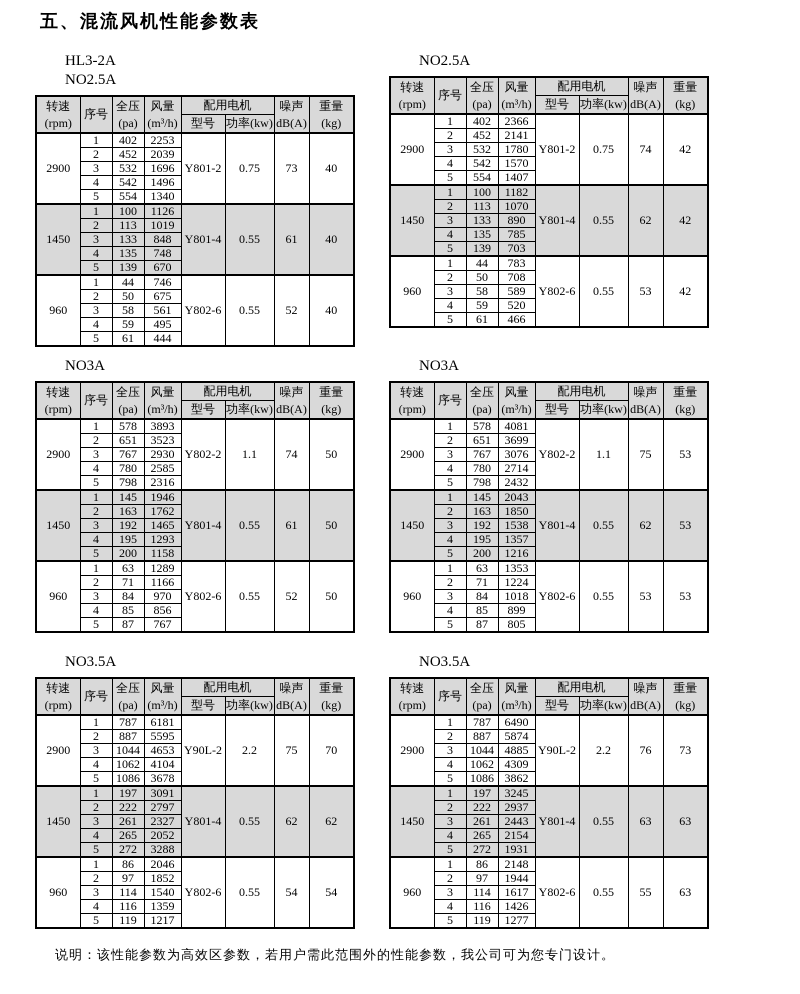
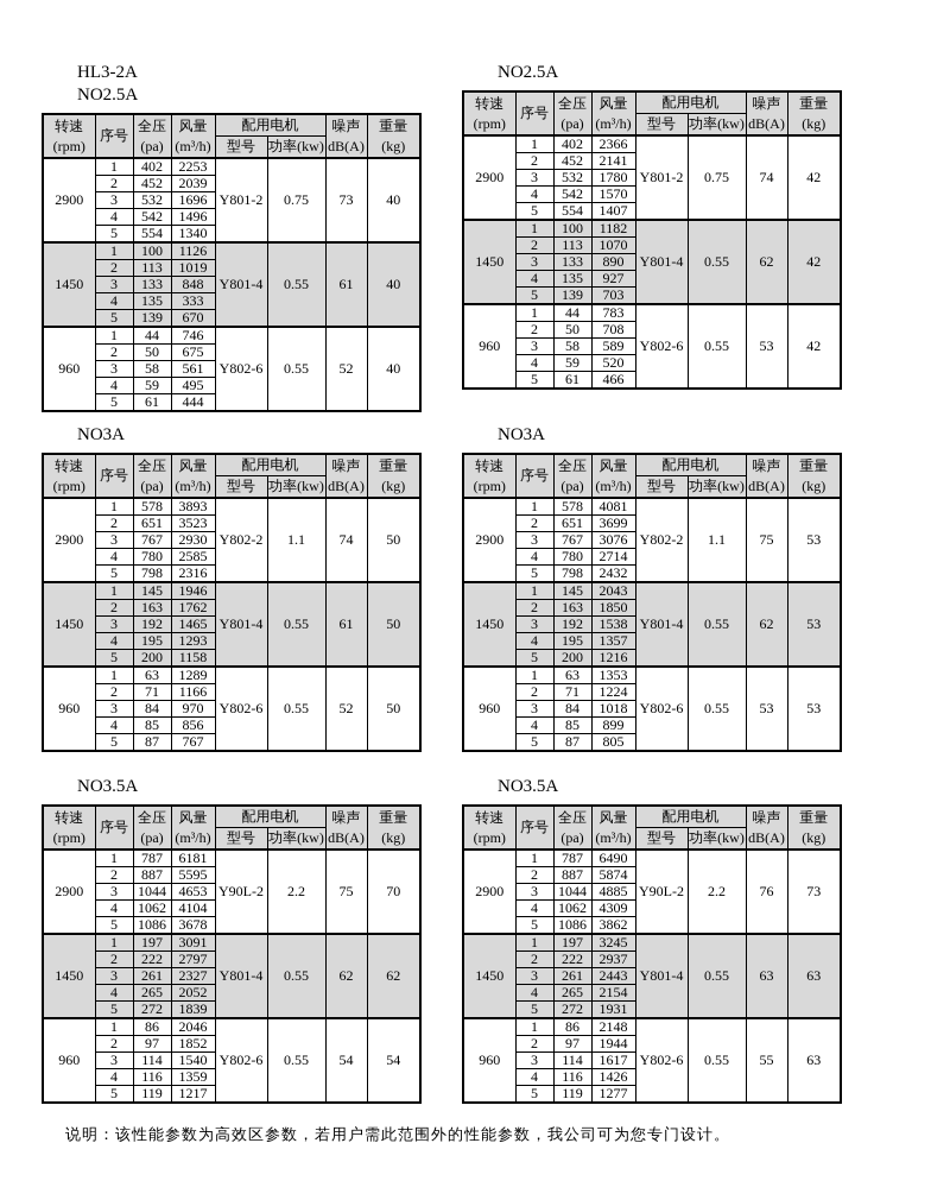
- 五、混流风机性能参数表
  HL3-2A
  NO2.5A
  转速(rpm)	序号	全压(pa)	风量(m³/h)	配用电机	噪声dB(A)	重量(kg)
  型号	功率(kw)
  2900	1	402	2253	Y801-2	0.75	73	40
  2	452	2039
  3	532	1696
  4	542	1496
  5	554	1340
  1450	1	100	1126	Y801-4	0.55	61	40
  2	113	1019
  3	133	848
- 4	135	748
+ 4	135	333
  5	139	670
  960	1	44	746	Y802-6	0.55	52	40
  2	50	675
  3	58	561
  4	59	495
  5	61	444
  NO2.5A
  转速(rpm)	序号	全压(pa)	风量(m³/h)	配用电机	噪声dB(A)	重量(kg)
  型号	功率(kw)
  2900	1	402	2366	Y801-2	0.75	74	42
  2	452	2141
  3	532	1780
  4	542	1570
  5	554	1407
  1450	1	100	1182	Y801-4	0.55	62	42
  2	113	1070
  3	133	890
- 4	135	785
+ 4	135	927
  5	139	703
  960	1	44	783	Y802-6	0.55	53	42
  2	50	708
  3	58	589
  4	59	520
  5	61	466
  NO3A
  转速(rpm)	序号	全压(pa)	风量(m³/h)	配用电机	噪声dB(A)	重量(kg)
  型号	功率(kw)
  2900	1	578	3893	Y802-2	1.1	74	50
  2	651	3523
  3	767	2930
  4	780	2585
  5	798	2316
  1450	1	145	1946	Y801-4	0.55	61	50
  2	163	1762
  3	192	1465
  4	195	1293
  5	200	1158
  960	1	63	1289	Y802-6	0.55	52	50
  2	71	1166
  3	84	970
  4	85	856
  5	87	767
  NO3A
  转速(rpm)	序号	全压(pa)	风量(m³/h)	配用电机	噪声dB(A)	重量(kg)
  型号	功率(kw)
  2900	1	578	4081	Y802-2	1.1	75	53
  2	651	3699
  3	767	3076
  4	780	2714
  5	798	2432
  1450	1	145	2043	Y801-4	0.55	62	53
  2	163	1850
  3	192	1538
  4	195	1357
  5	200	1216
  960	1	63	1353	Y802-6	0.55	53	53
  2	71	1224
  3	84	1018
  4	85	899
  5	87	805
  NO3.5A
  转速(rpm)	序号	全压(pa)	风量(m³/h)	配用电机	噪声dB(A)	重量(kg)
  型号	功率(kw)
  2900	1	787	6181	Y90L-2	2.2	75	70
  2	887	5595
  3	1044	4653
  4	1062	4104
  5	1086	3678
  1450	1	197	3091	Y801-4	0.55	62	62
  2	222	2797
  3	261	2327
  4	265	2052
- 5	272	3288
+ 5	272	1839
  960	1	86	2046	Y802-6	0.55	54	54
  2	97	1852
  3	114	1540
  4	116	1359
  5	119	1217
  NO3.5A
  转速(rpm)	序号	全压(pa)	风量(m³/h)	配用电机	噪声dB(A)	重量(kg)
  型号	功率(kw)
  2900	1	787	6490	Y90L-2	2.2	76	73
  2	887	5874
  3	1044	4885
  4	1062	4309
  5	1086	3862
  1450	1	197	3245	Y801-4	0.55	63	63
  2	222	2937
  3	261	2443
  4	265	2154
  5	272	1931
  960	1	86	2148	Y802-6	0.55	55	63
  2	97	1944
  3	114	1617
  4	116	1426
  5	119	1277
  说明：该性能参数为高效区参数，若用户需此范围外的性能参数，我公司可为您专门设计。
